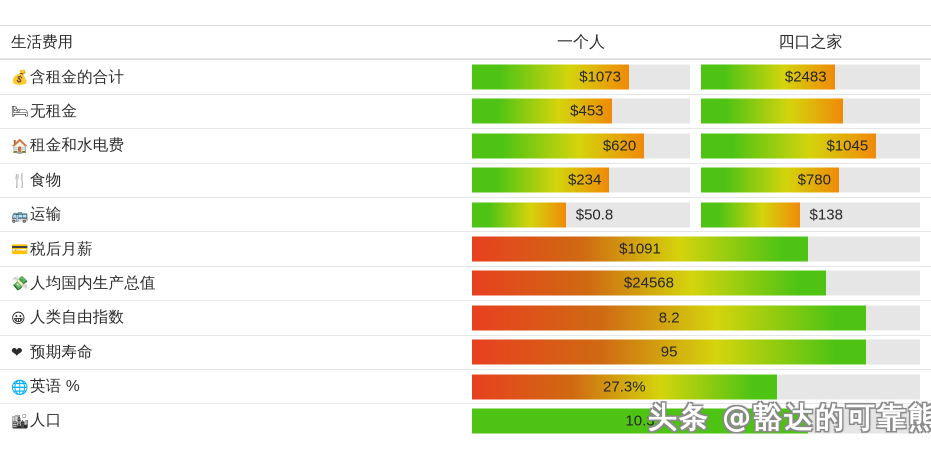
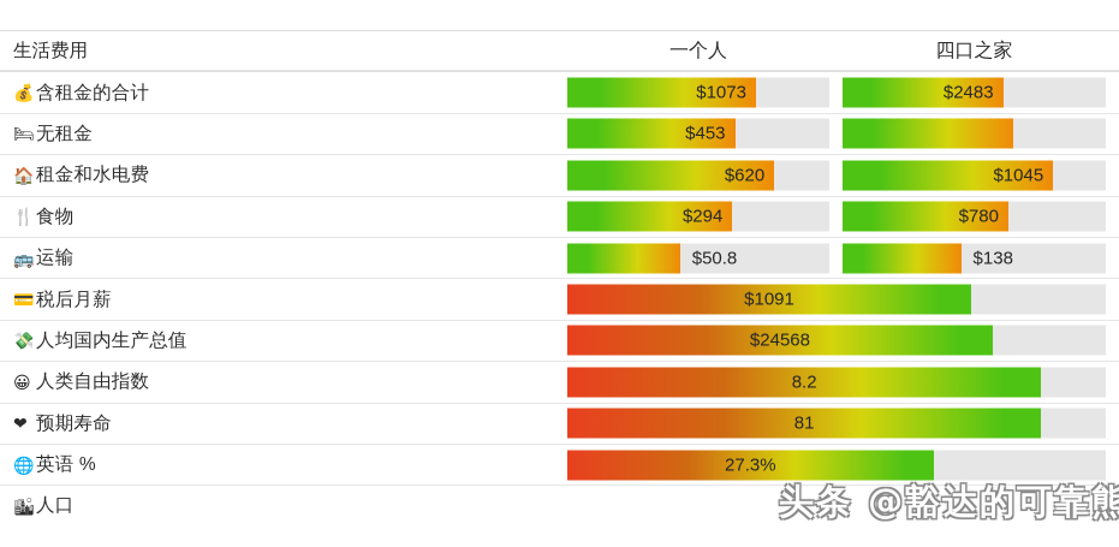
  生活费用
  一个人
  四口之家
  💰
  含租金的合计
  $1073
  $2483
  🛏
  无租金
  $453
  🏠
  租金和水电费
  $620
  $1045
  🍴
  食物
- $234
+ $294
  $780
  🚌
  运输
  $50.8
  $138
  💳
  税后月薪
  $1091
  💸
  人均国内生产总值
  $24568
  😀
  人类自由指数
  8.2
  ❤
  预期寿命
- 95
+ 81
  🌐
  英语 %
  27.3%
  🏙
  人口
- 10.3
  头条 @豁达的可靠熊
